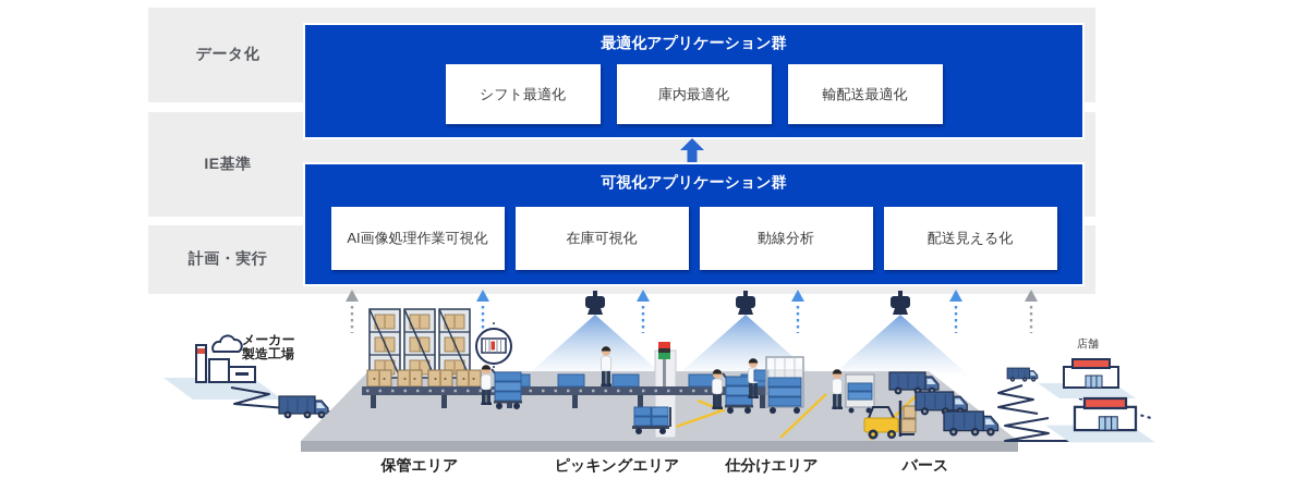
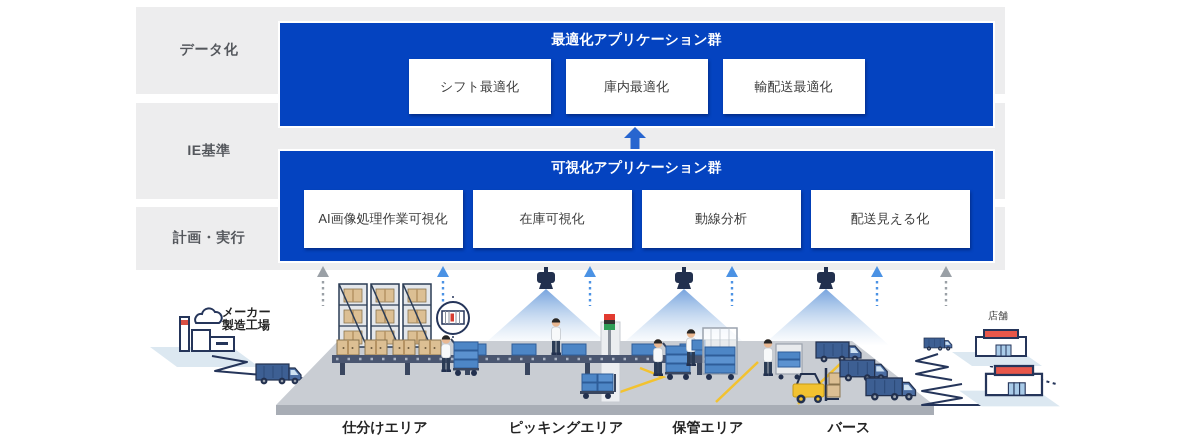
  データ化
  IE基準
  計画・実行
  最適化アプリケーション群
  シフト最適化
  庫内最適化
  輸配送最適化
  可視化アプリケーション群
  AI画像処理作業可視化
  在庫可視化
  動線分析
  配送見える化
  メーカー
  製造工場
  店舗
- 保管エリア
+ 仕分けエリア
  ピッキングエリア
- 仕分けエリア
+ 保管エリア
  バース
